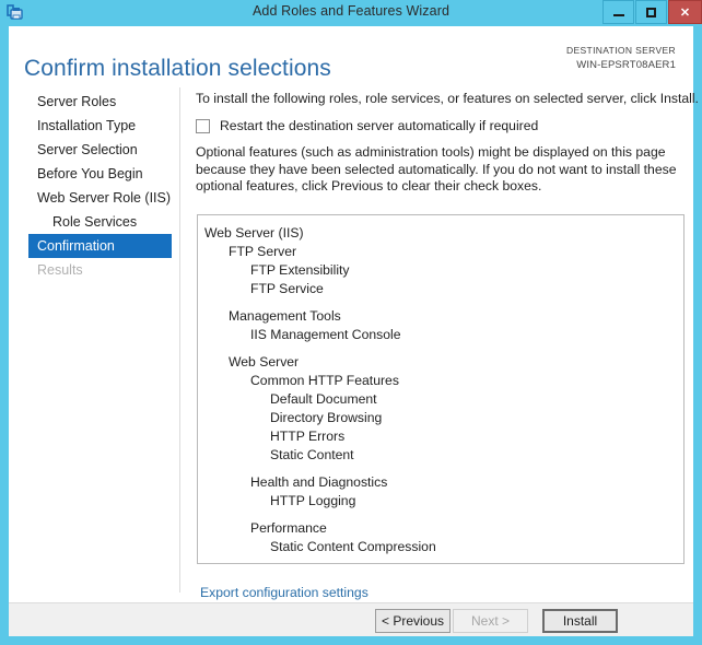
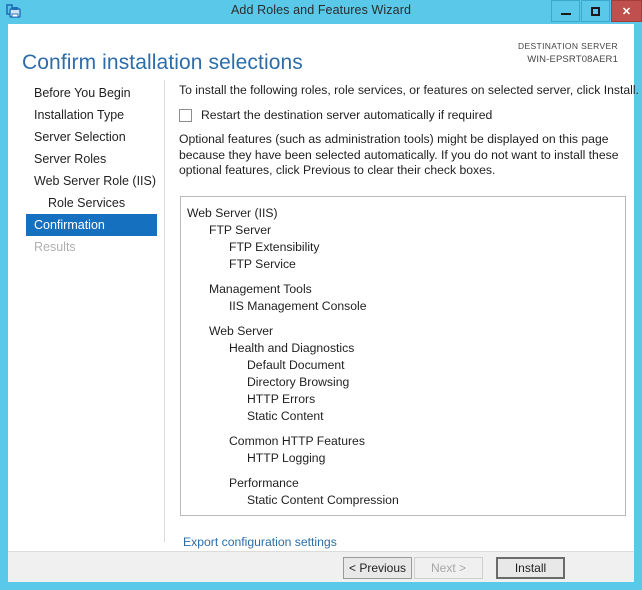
  Add Roles and Features Wizard
  ✕
  Confirm installation selections
  DESTINATION SERVER
  WIN-EPSRT08AER1
- Server Roles
+ Before You Begin
  Installation Type
  Server Selection
- Before You Begin
+ Server Roles
  Web Server Role (IIS)
  Role Services
  Confirmation
  Results
  To install the following roles, role services, or features on selected server, click Install.
  Restart the destination server automatically if required
  Optional features (such as administration tools) might be displayed on this page because they have been selected automatically. If you do not want to install these optional features, click Previous to clear their check boxes.
  Web Server (IIS)
  FTP Server
  FTP Extensibility
  FTP Service
  Management Tools
  IIS Management Console
  Web Server
- Common HTTP Features
+ Health and Diagnostics
  Default Document
  Directory Browsing
  HTTP Errors
  Static Content
- Health and Diagnostics
+ Common HTTP Features
  HTTP Logging
  Performance
  Static Content Compression
  Export configuration settings
  < Previous
  Next >
  Install
